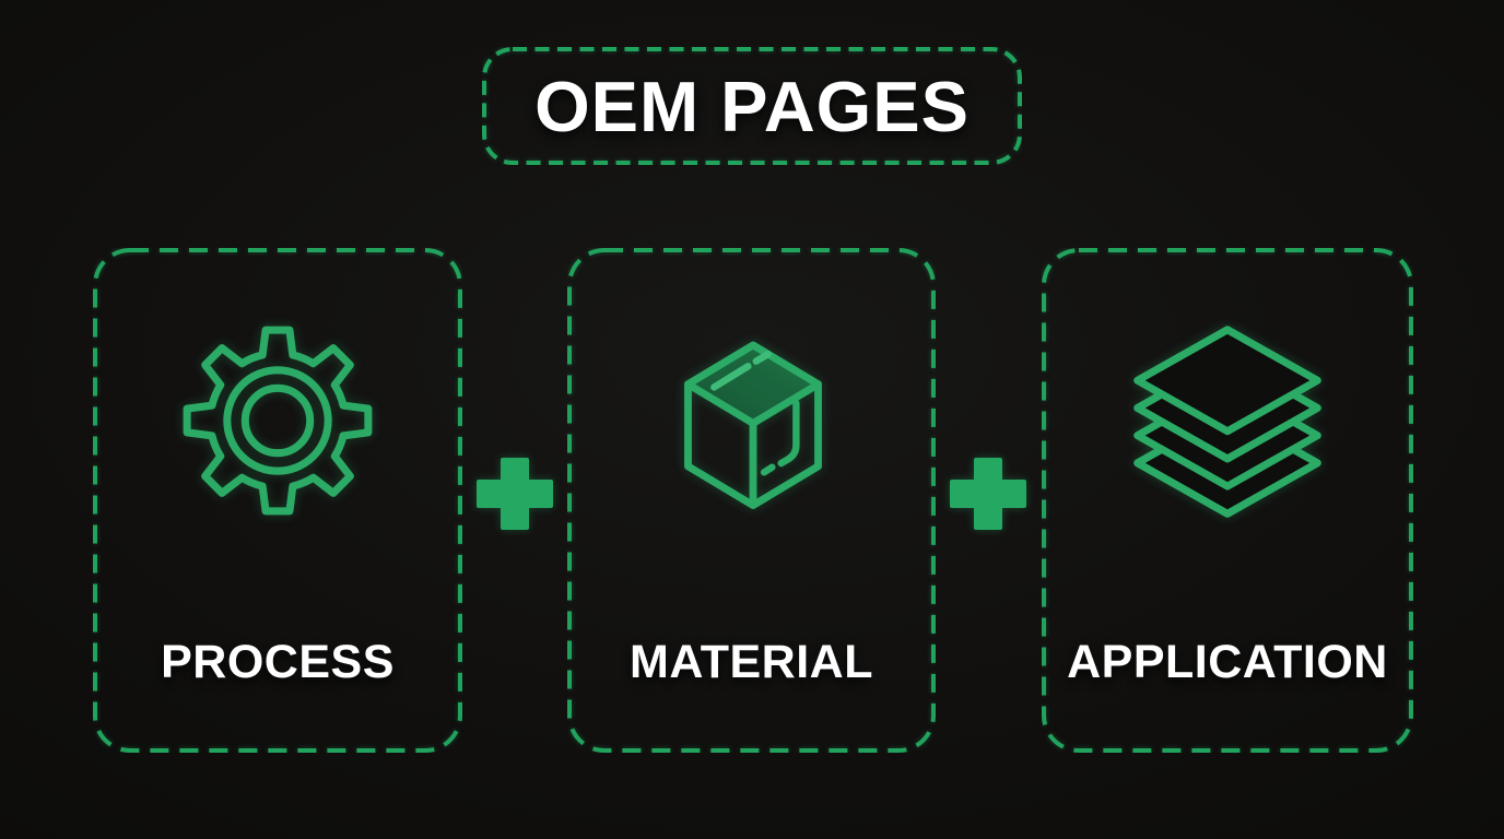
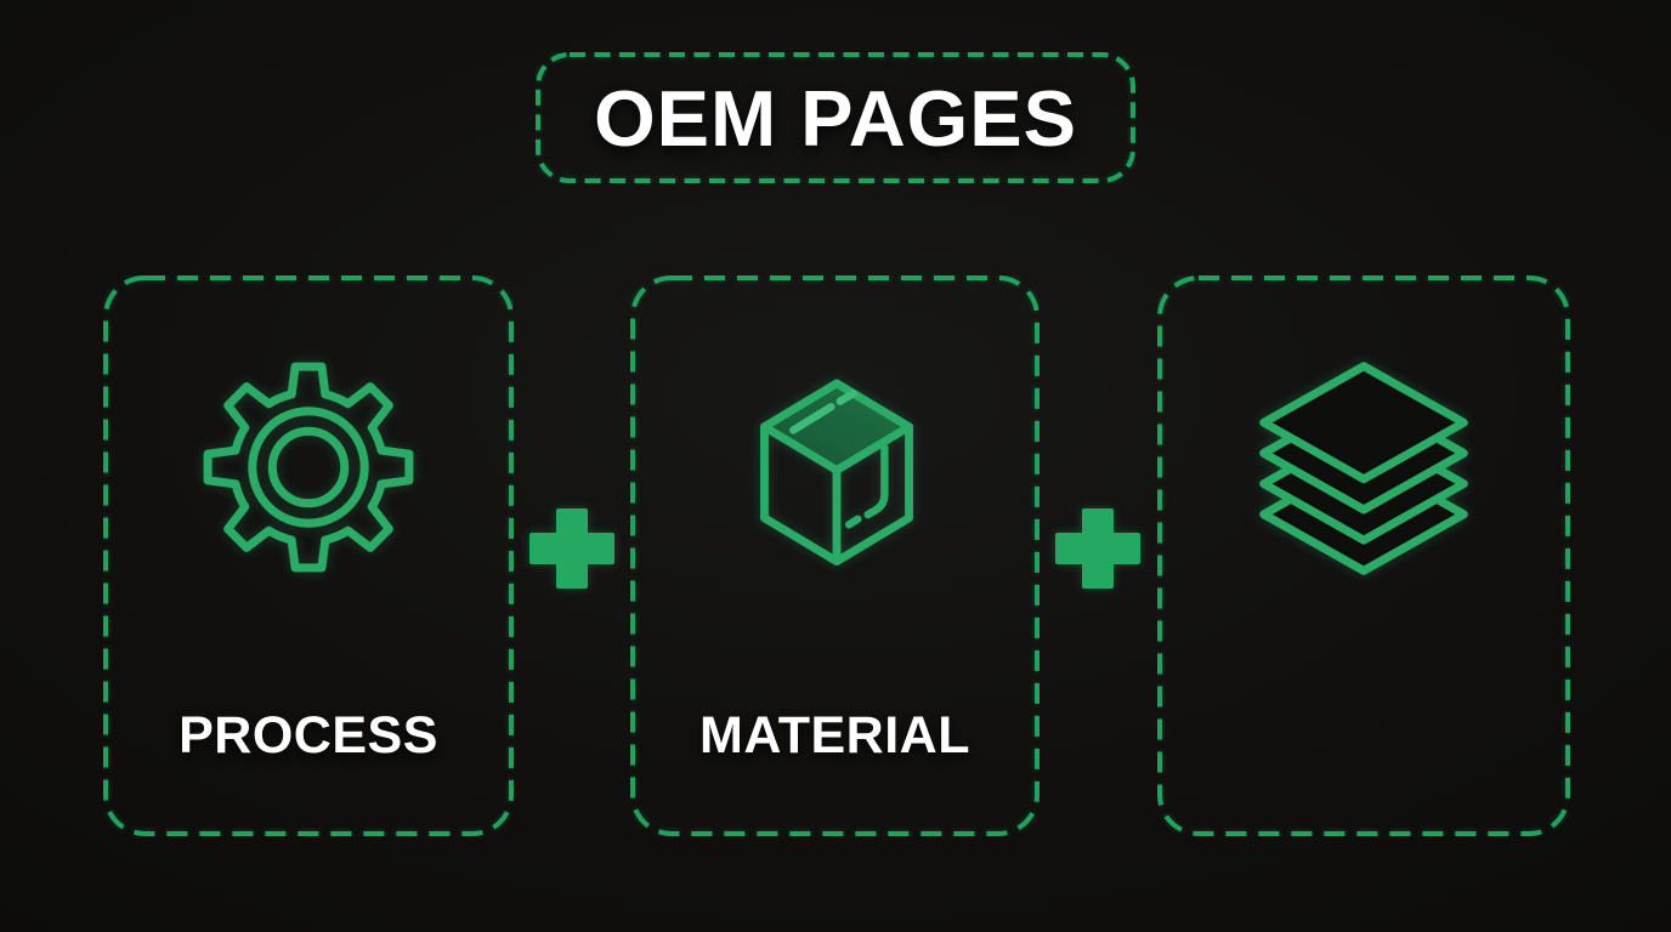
  OEM PAGES
  PROCESS
  MATERIAL
- APPLICATION
